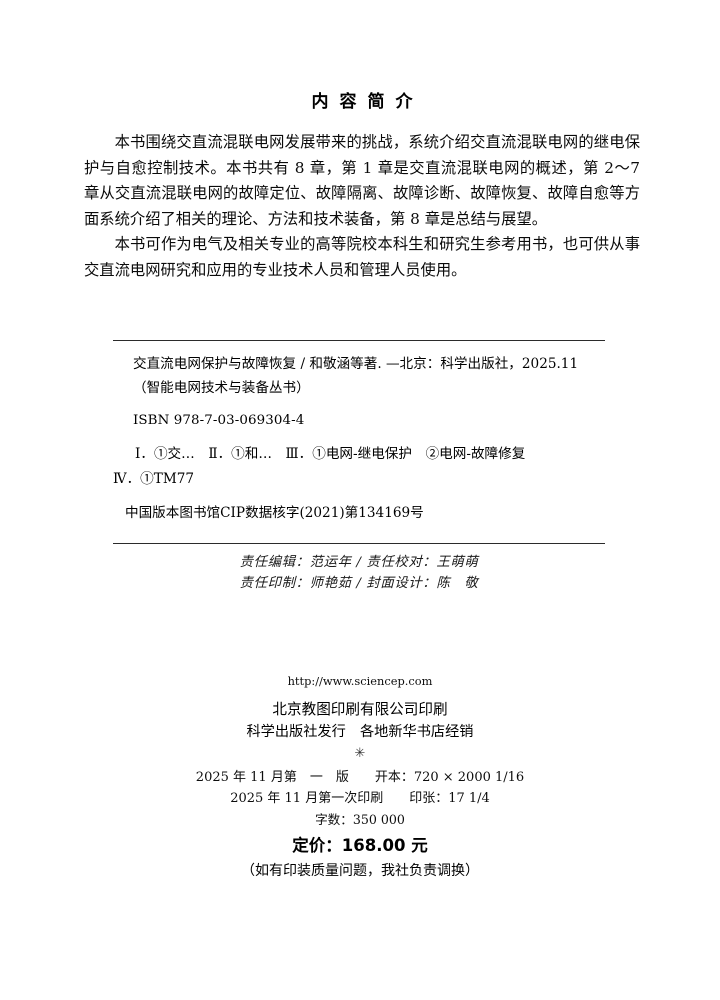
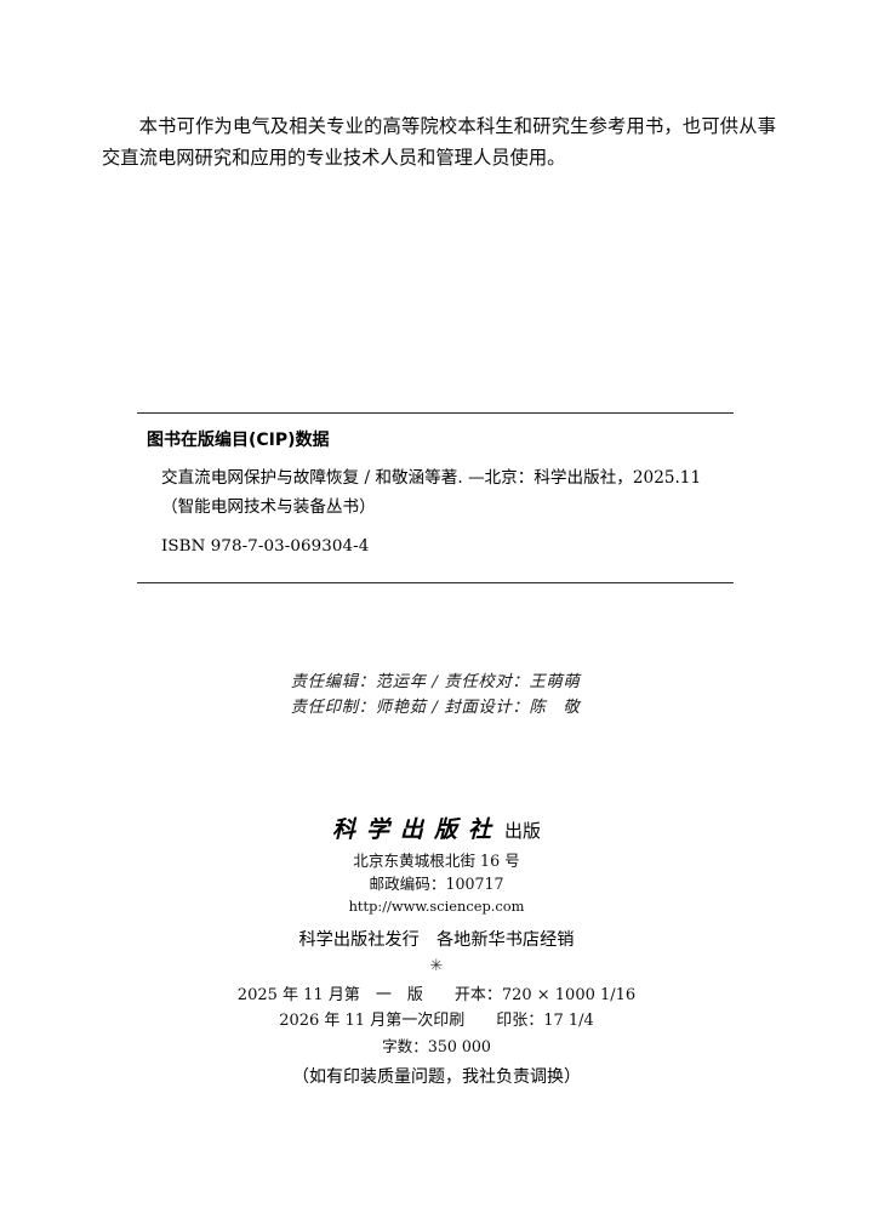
- 内容简介
- 本书围绕交直流混联电网发展带来的挑战，系统介绍交直流混联电网的继电保护与自愈控制技术。本书共有 8 章，第 1 章是交直流混联电网的概述，第 2～7 章从交直流混联电网的故障定位、故障隔离、故障诊断、故障恢复、故障自愈等方面系统介绍了相关的理论、方法和技术装备，第 8 章是总结与展望。
  本书可作为电气及相关专业的高等院校本科生和研究生参考用书，也可供从事交直流电网研究和应用的专业技术人员和管理人员使用。
+ 图书在版编目(CIP)数据
  交直流电网保护与故障恢复 / 和敬涵等著. —北京：科学出版社，2025.11
  （智能电网技术与装备丛书）
  ISBN 978-7-03-069304-4
- Ⅰ．①交… Ⅱ．①和… Ⅲ．①电网-继电保护 ②电网-故障修复
- Ⅳ．①TM77
- 中国版本图书馆CIP数据核字(2021)第134169号
  责任编辑：范运年 / 责任校对：王萌萌
  责任印制：师艳茹 / 封面设计：陈 敬
+ 科学出版社出版
+ 北京东黄城根北街 16 号
+ 邮政编码：100717
  http://www.sciencep.com
- 北京教图印刷有限公司印刷
  科学出版社发行 各地新华书店经销
  ✳
- 2025 年 11 月第 一 版 开本：720 × 2000 1/16
+ 2025 年 11 月第 一 版 开本：720 × 1000 1/16
- 2025 年 11 月第一次印刷 印张：17 1/4
+ 2026 年 11 月第一次印刷 印张：17 1/4
  字数：350 000
- 定价：168.00 元
  （如有印装质量问题，我社负责调换）
